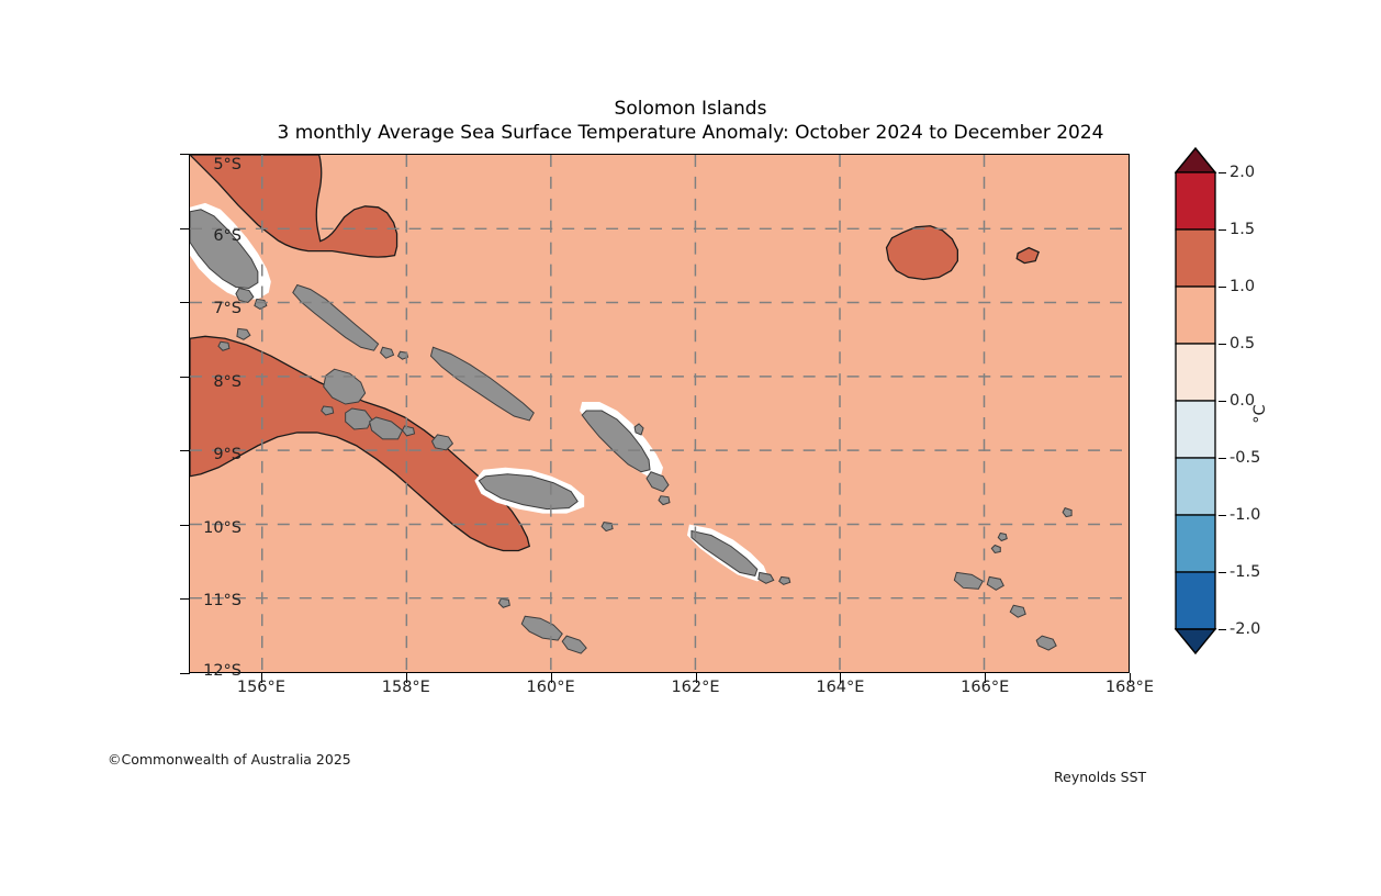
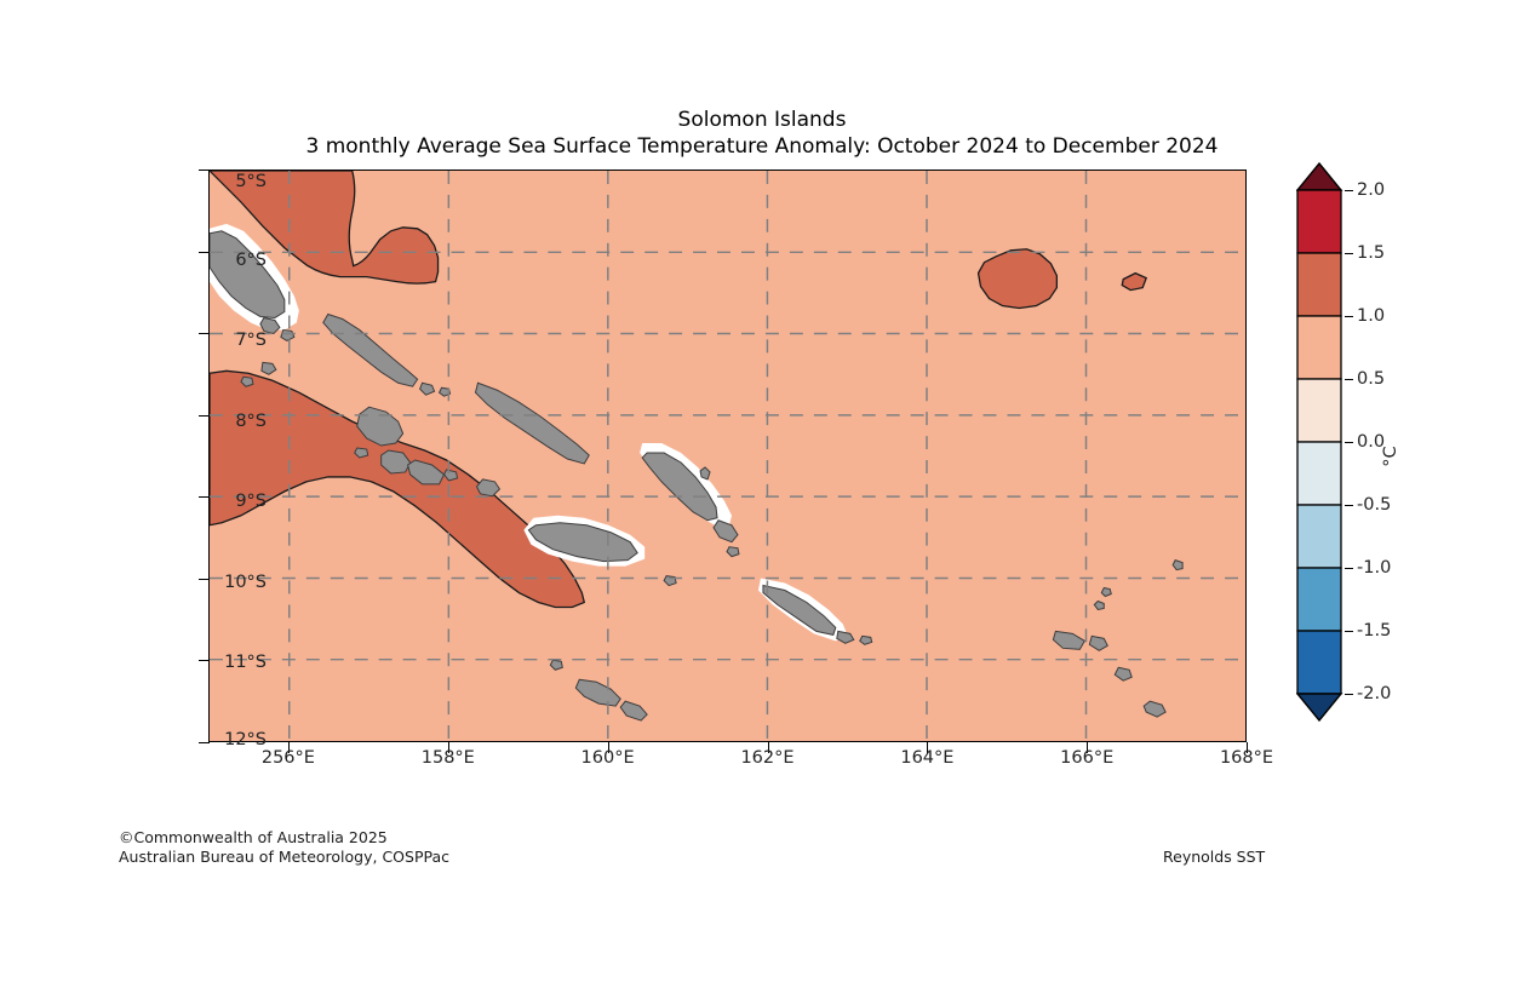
  Solomon Islands
  3 monthly Average Sea Surface Temperature Anomaly: October 2024 to December 2024
  5°S
  6°S
  7°S
  8°S
  9°S
  10°S
  11°S
  12°S
- 156°E
+ 256°E
  158°E
  160°E
  162°E
  164°E
  166°E
  168°E
  2.0
  1.5
  1.0
  0.5
  0.0
  -0.5
  -1.0
  -1.5
  -2.0
  ©Commonwealth of Australia 2025
+ Australian Bureau of Meteorology, COSPPac
  Reynolds SST
